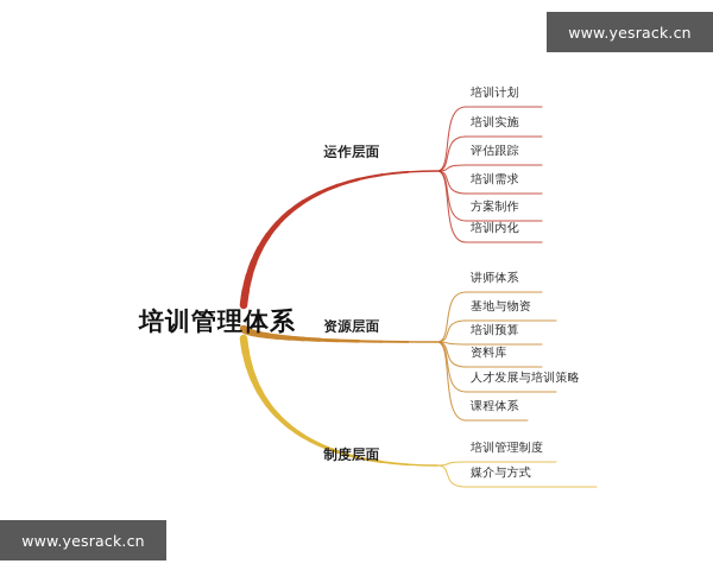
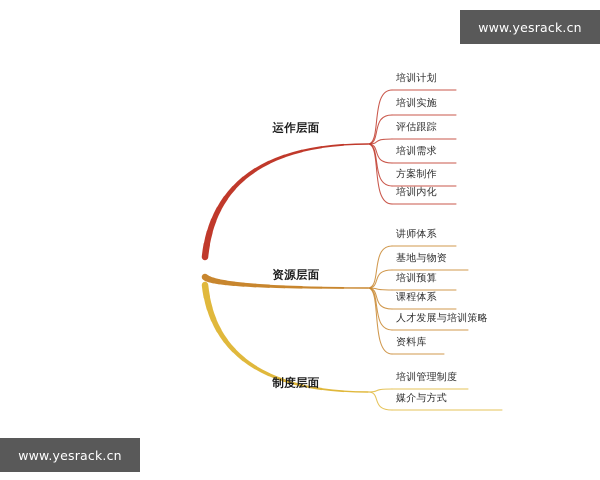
- 培训管理体系
  运作层面
  培训计划
  培训实施
  评估跟踪
  培训需求
  方案制作
  培训内化
  资源层面
  讲师体系
  基地与物资
  培训预算
- 资料库
+ 课程体系
  人才发展与培训策略
- 课程体系
+ 资料库
  制度层面
  培训管理制度
  媒介与方式
  www.yesrack.cn
  www.yesrack.cn
